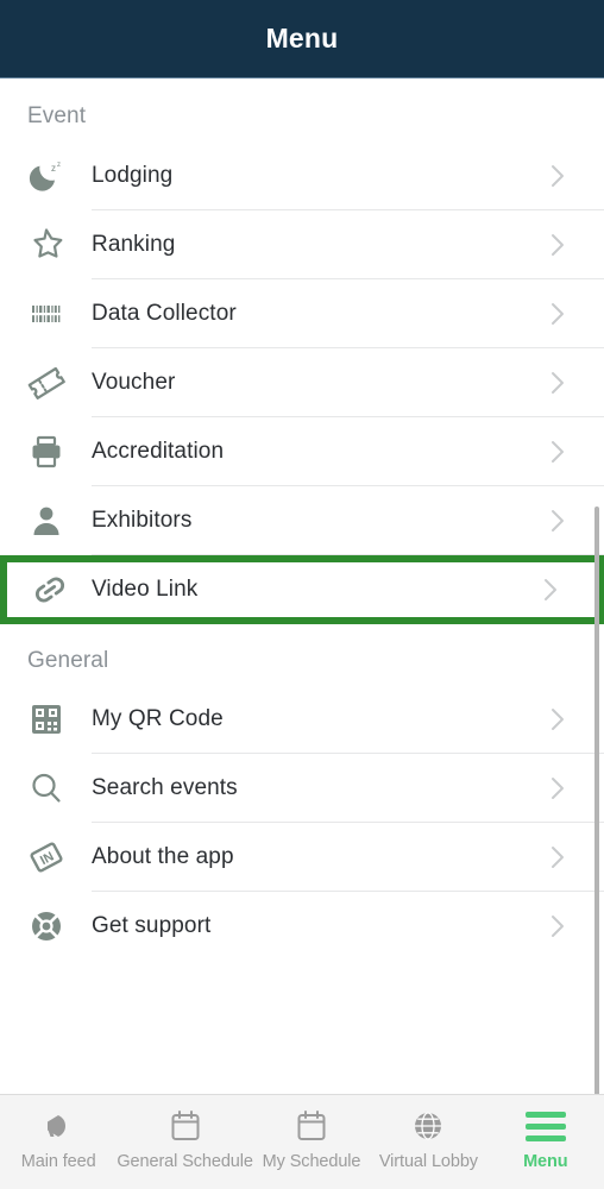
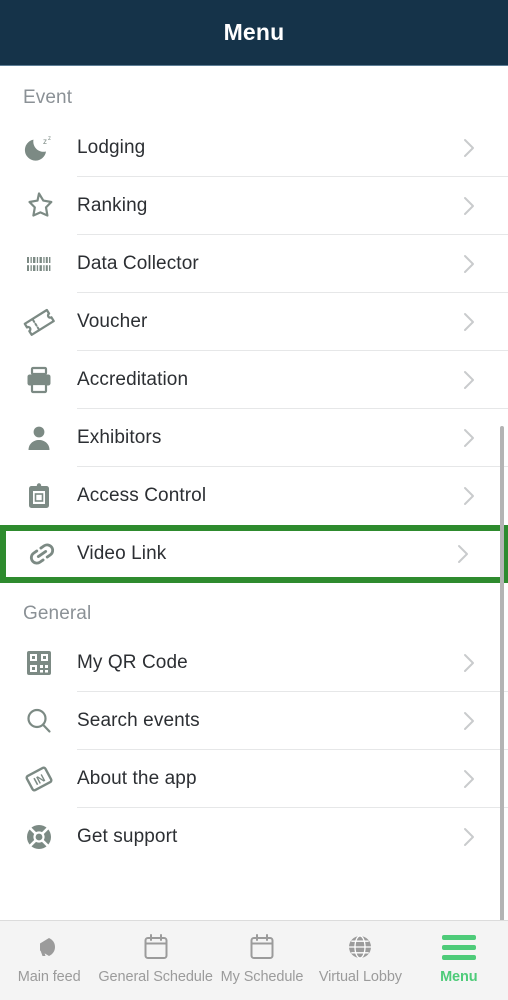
  Menu
  Event
  z
  Lodging
  Ranking
  Data Collector
  Voucher
  Accreditation
  Exhibitors
+ Access Control
  Video Link
  General
  My QR Code
  Search events
  About the app
  Get support
  Main feed
  General Schedule
  My Schedule
  Virtual Lobby
  Menu
